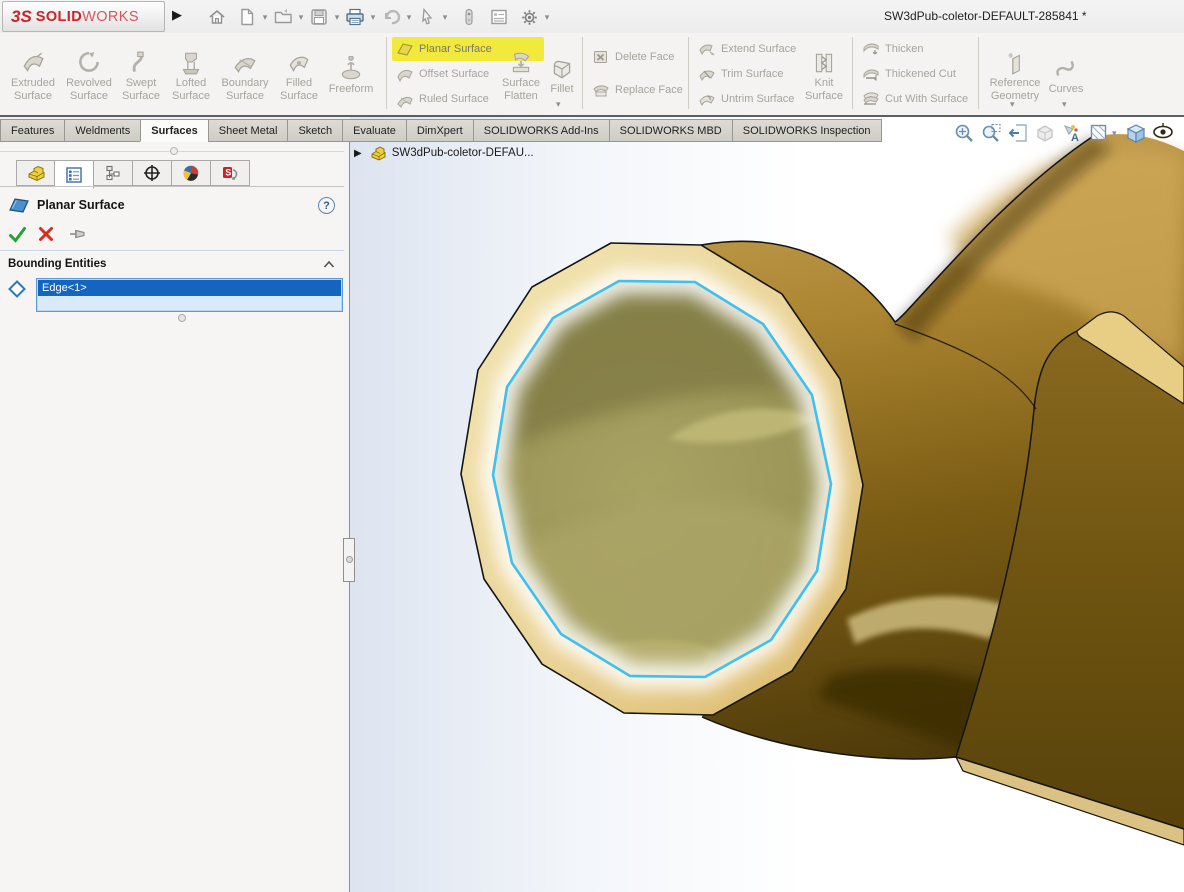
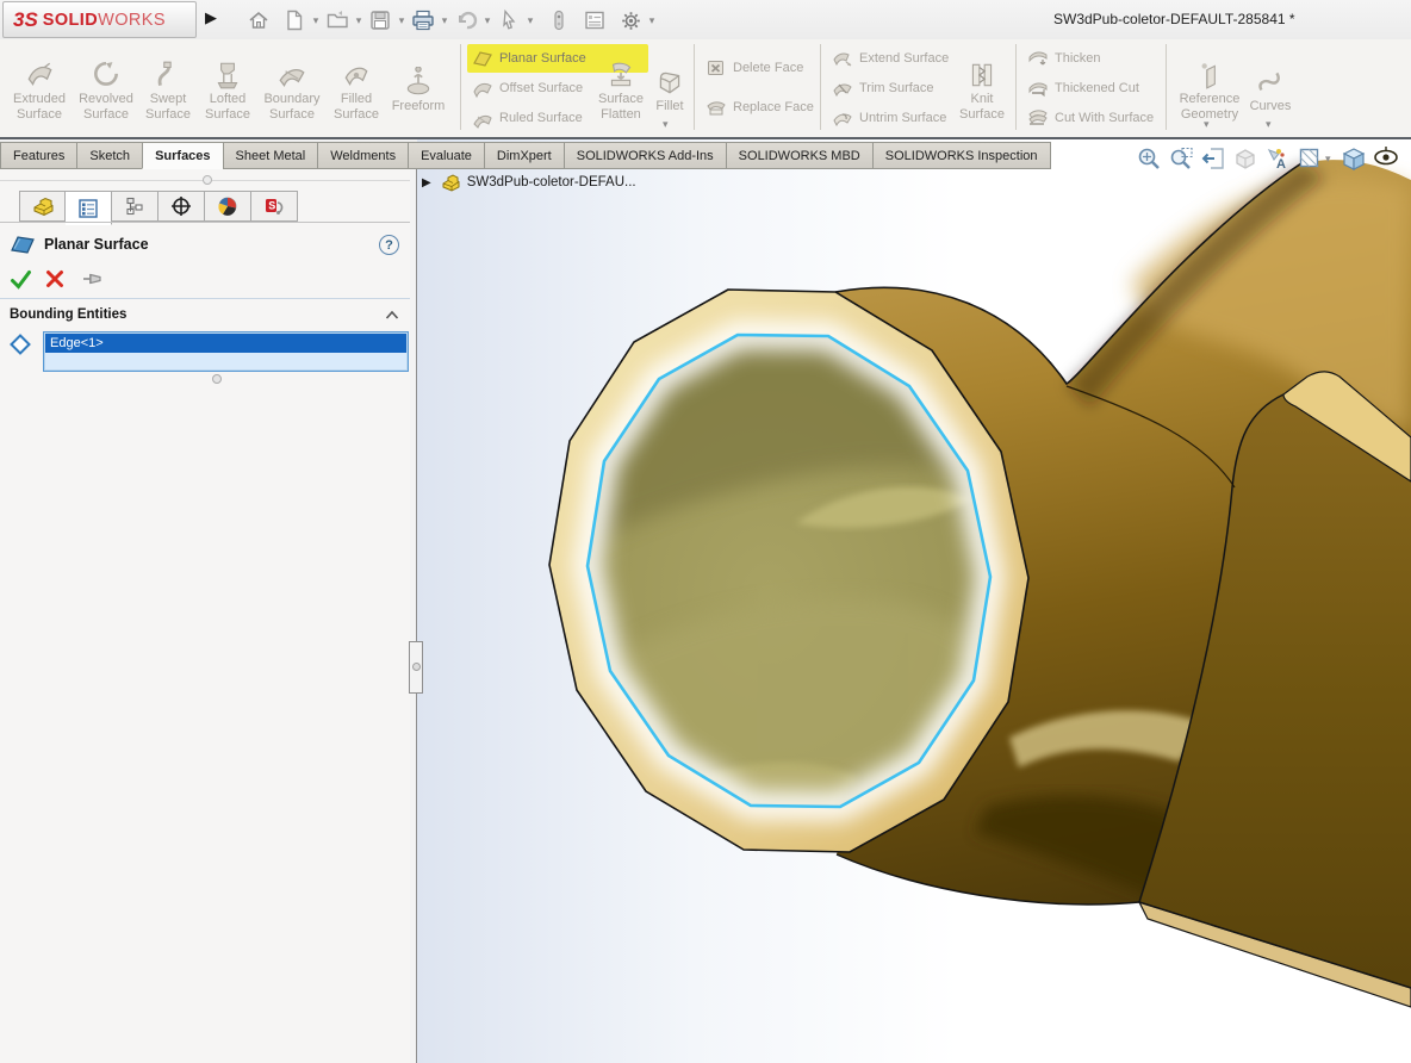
  3S
  SOLID
  WORKS
  ▶
  ▾
  ▾
  ▾
  ▾
  ▾
  ▾
  ▾
  SW3dPub-coletor-DEFAULT-285841 *
  Extruded
  Surface
  Revolved
  Surface
  Swept
  Surface
  Lofted
  Surface
  Boundary
  Surface
  Filled
  Surface
  Freeform
  Planar Surface
  Offset Surface
  Ruled Surface
  Surface
  Flatten
  Fillet
  ▾
  Delete Face
  Replace Face
  Extend Surface
  Trim Surface
  Untrim Surface
  Knit
  Surface
  Thicken
  Thickened Cut
  Cut With Surface
  Reference
  Geometry
  ▾
  Curves
  ▾
  Features
- Weldments
+ Sketch
  Surfaces
  Sheet Metal
- Sketch
+ Weldments
  Evaluate
  DimXpert
  SOLIDWORKS Add-Ins
  SOLIDWORKS MBD
  SOLIDWORKS Inspection
  ▶
  SW3dPub-coletor-DEFAU...
  A
  ▾
  S
  Planar Surface
  ?
  Bounding Entities
  Edge<1>
